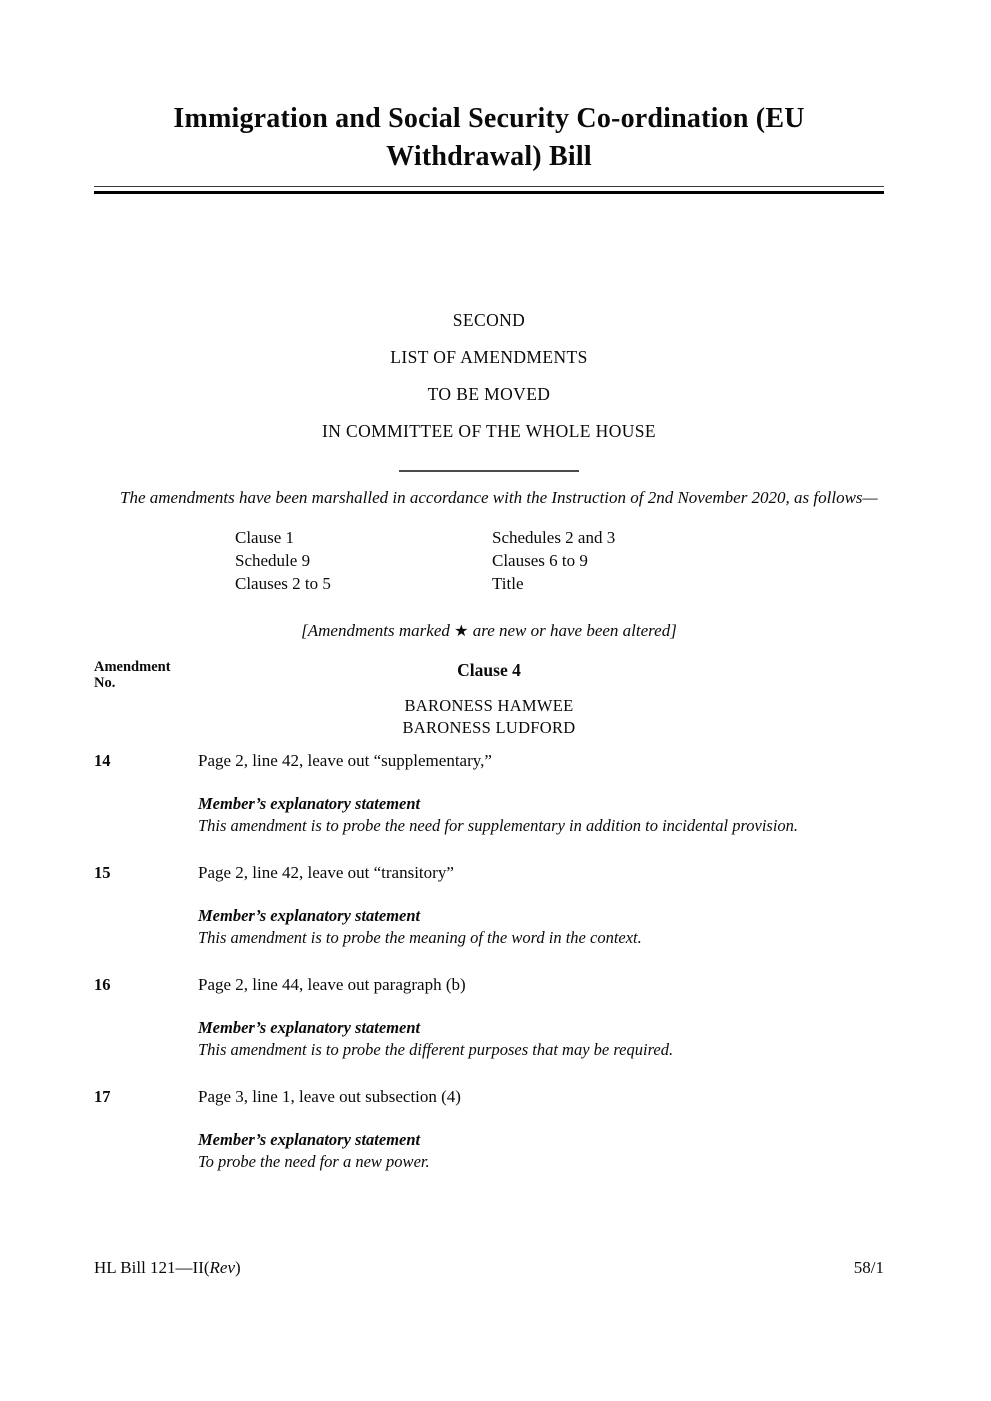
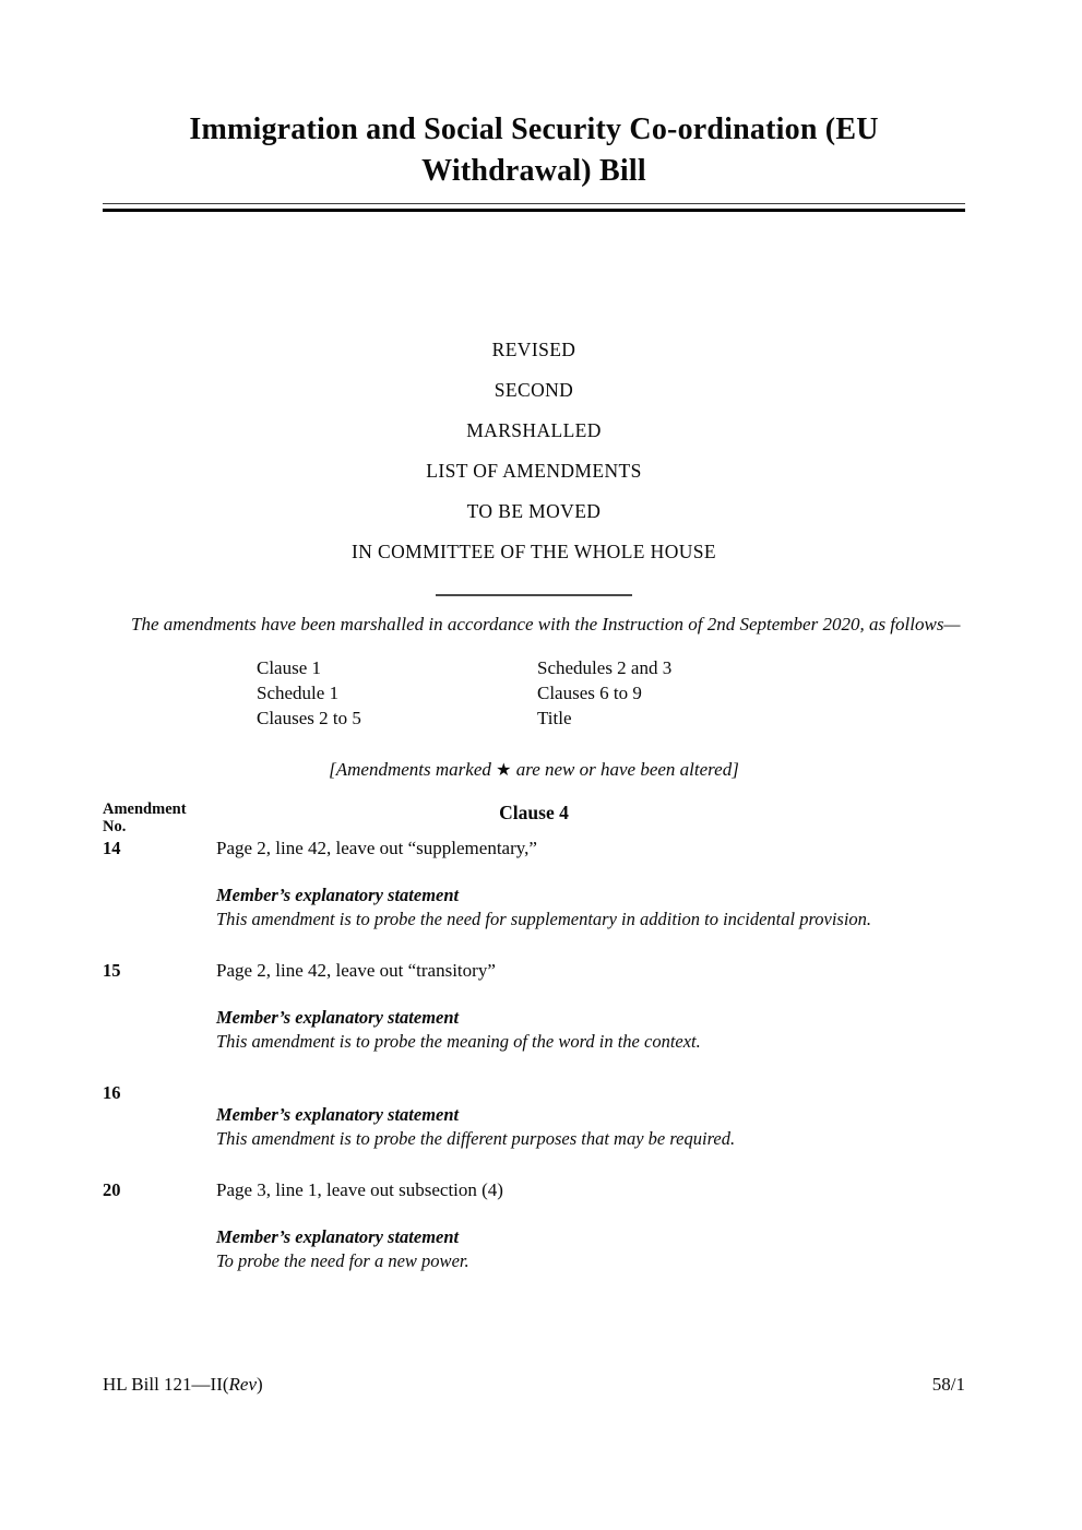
  Immigration and Social Security Co-ordination (EU
  Withdrawal) Bill
+ REVISED
  SECOND
+ MARSHALLED
  LIST OF AMENDMENTS
  TO BE MOVED
  IN COMMITTEE OF THE WHOLE HOUSE
- The amendments have been marshalled in accordance with the Instruction of 2nd November 2020, as follows—
+ The amendments have been marshalled in accordance with the Instruction of 2nd September 2020, as follows—
  Clause 1 Schedules 2 and 3
- Schedule 9 Clauses 6 to 9
+ Schedule 1 Clauses 6 to 9
  Clauses 2 to 5 Title
  [Amendments marked ★ are new or have been altered]
  Amendment
  No.
  Clause 4
- BARONESS HAMWEE
- BARONESS LUDFORD
  14
  Page 2, line 42, leave out “supplementary,”
  Member’s explanatory statement
  This amendment is to probe the need for supplementary in addition to incidental provision.
  15
  Page 2, line 42, leave out “transitory”
  Member’s explanatory statement
  This amendment is to probe the meaning of the word in the context.
  16
- Page 2, line 44, leave out paragraph (b)
  Member’s explanatory statement
  This amendment is to probe the different purposes that may be required.
- 17
+ 20
  Page 3, line 1, leave out subsection (4)
  Member’s explanatory statement
  To probe the need for a new power.
  HL Bill 121—II(Rev)
  58/1
